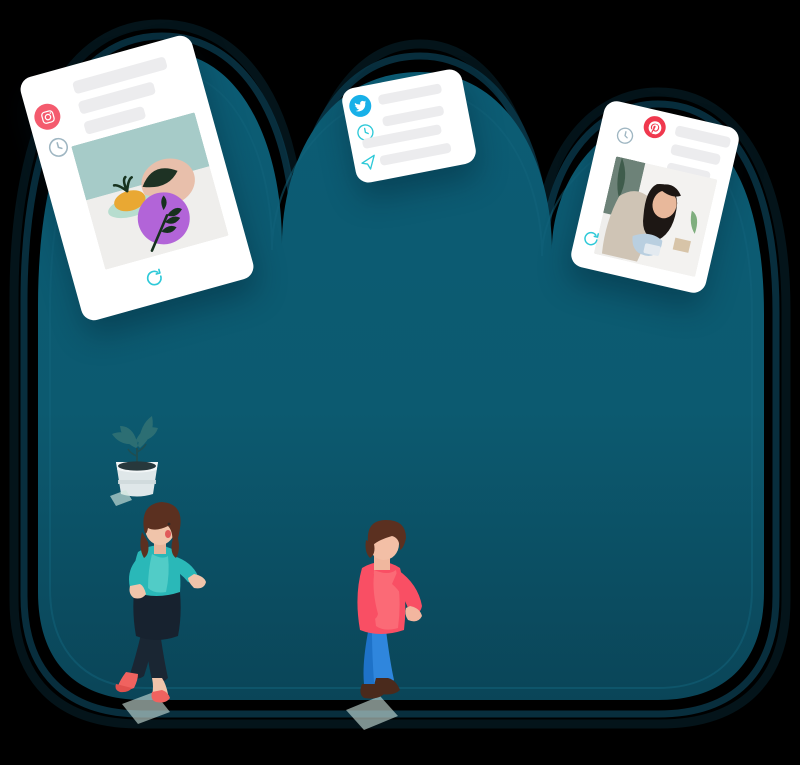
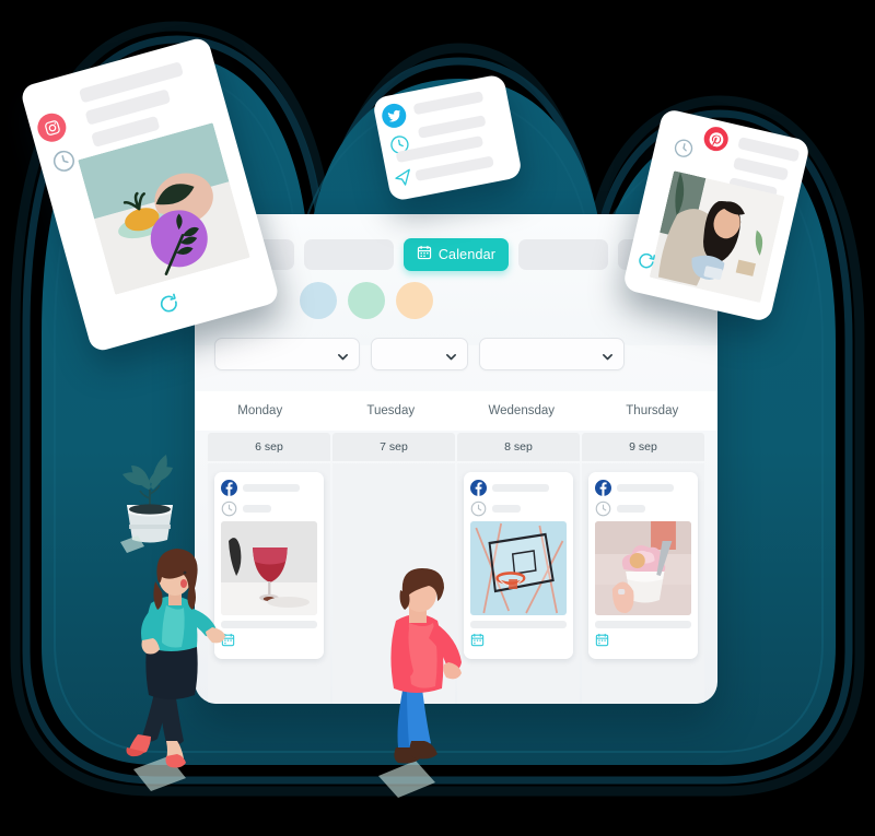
+ Calendar
+ Monday
+ Tuesday
+ Wedensday
+ Thursday
+ 6 sep
+ 7 sep
+ 8 sep
+ 9 sep
